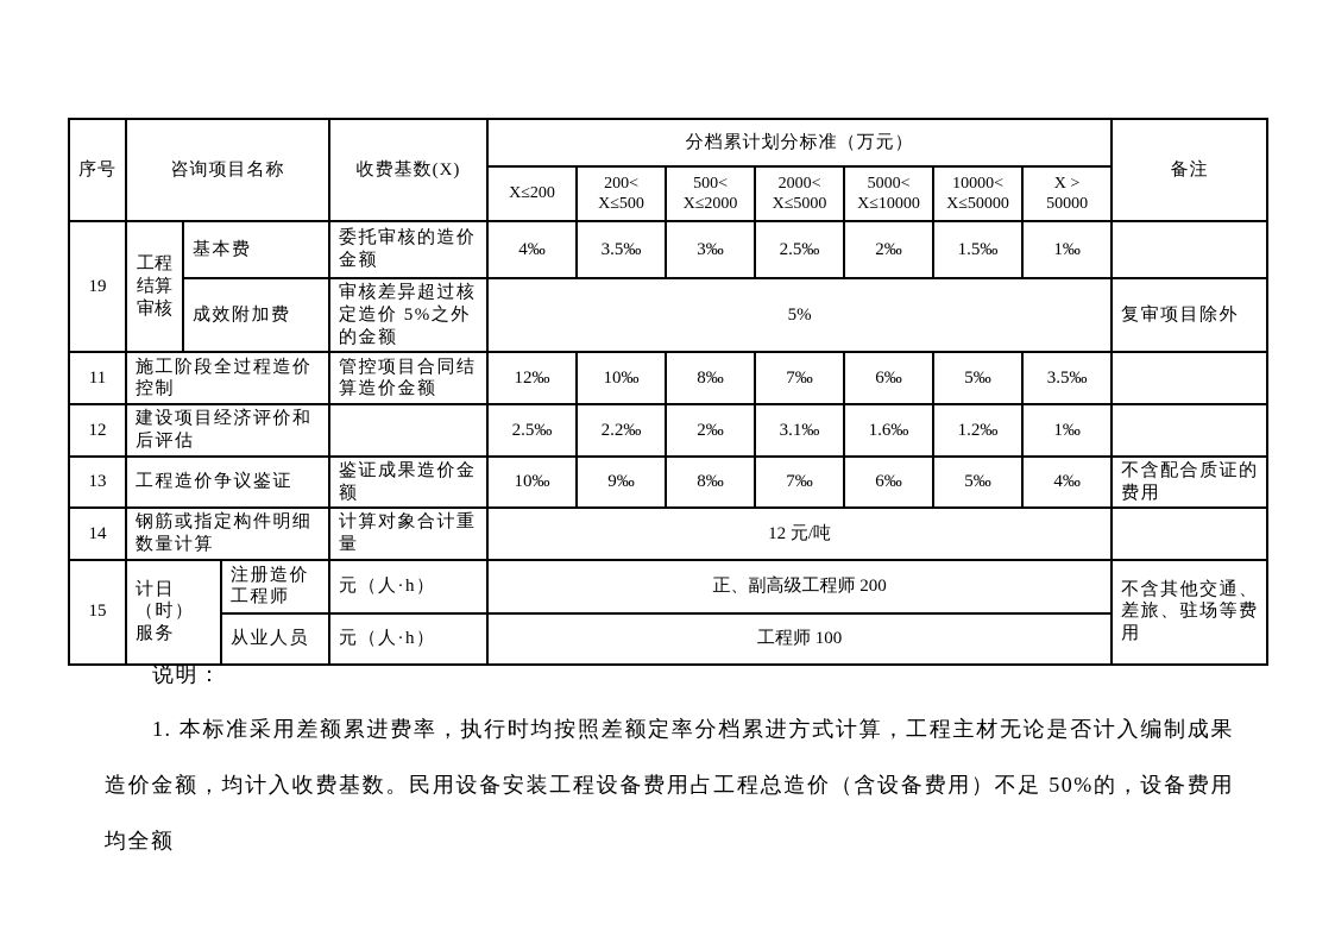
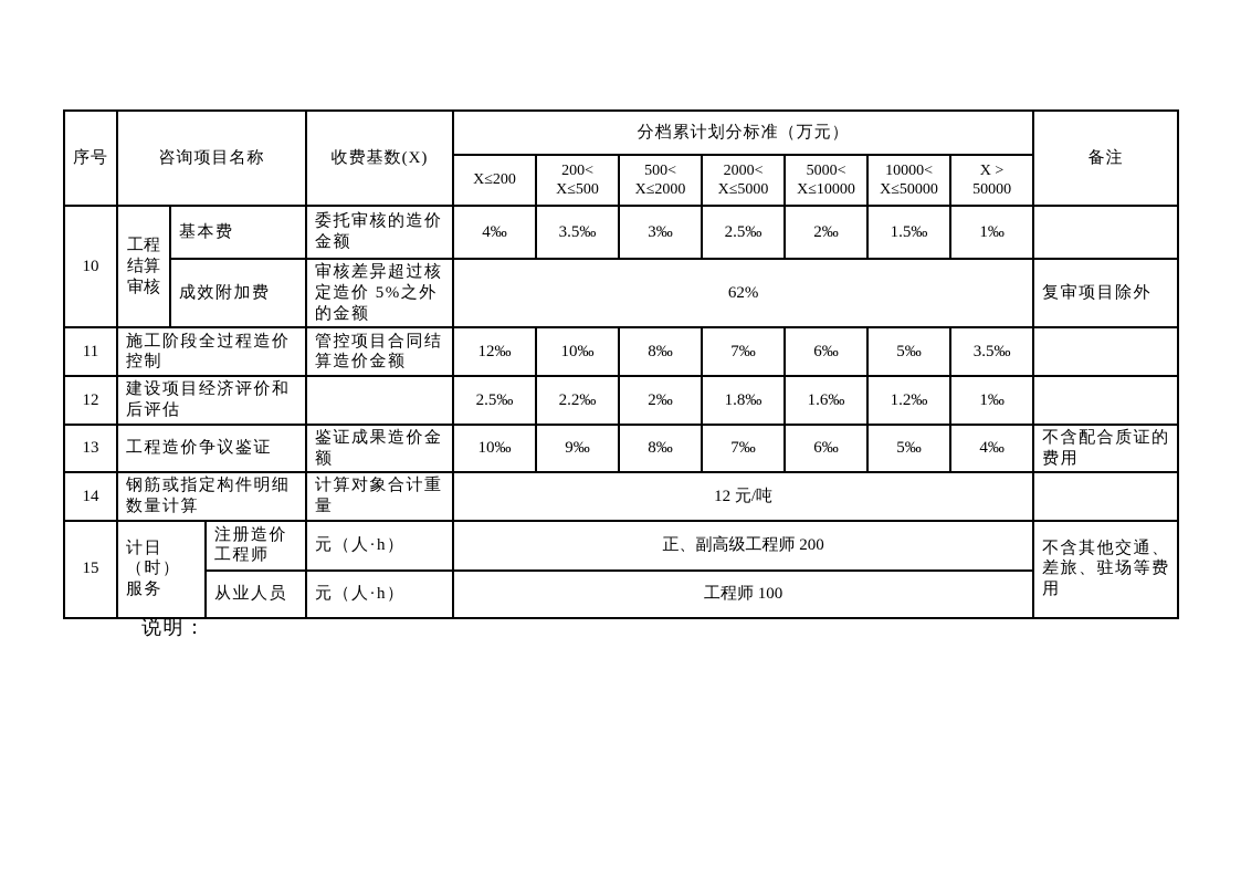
  序号	咨询项目名称	收费基数(X)	分档累计划分标准（万元）	备注
  X≤200	200< X≤500	500< X≤2000	2000< X≤5000	5000< X≤10000	10000< X≤50000	X > 50000
- 19	工程 结算 审核	基本费	委托审核的造价 金额	4‰	3.5‰	3‰	2.5‰	2‰	1.5‰	1‰
+ 10	工程 结算 审核	基本费	委托审核的造价 金额	4‰	3.5‰	3‰	2.5‰	2‰	1.5‰	1‰
- 成效附加费	审核差异超过核 定造价 5%之外 的金额	5%	复审项目除外
+ 成效附加费	审核差异超过核 定造价 5%之外 的金额	62%	复审项目除外
  11	施工阶段全过程造价 控制	管控项目合同结 算造价金额	12‰	10‰	8‰	7‰	6‰	5‰	3.5‰
- 12	建设项目经济评价和 后评估		2.5‰	2.2‰	2‰	3.1‰	1.6‰	1.2‰	1‰
+ 12	建设项目经济评价和 后评估		2.5‰	2.2‰	2‰	1.8‰	1.6‰	1.2‰	1‰
  13	工程造价争议鉴证	鉴证成果造价金 额	10‰	9‰	8‰	7‰	6‰	5‰	4‰	不含配合质证的 费用
  14	钢筋或指定构件明细 数量计算	计算对象合计重 量	12 元/吨
  15	计日（时） 服务	注册造价 工程师	元（人·h）	正、副高级工程师 200	不含其他交通、 差旅、驻场等费 用
  从业人员	元（人·h）	工程师 100
  说明：
- 1. 本标准采用差额累进费率，执行时均按照差额定率分档累进方式计算，工程主材无论是否计入编制成果造价金额，均计入收费基数。民用设备安装工程设备费用占工程总造价（含设备费用）不足 50%的，设备费用均全额
